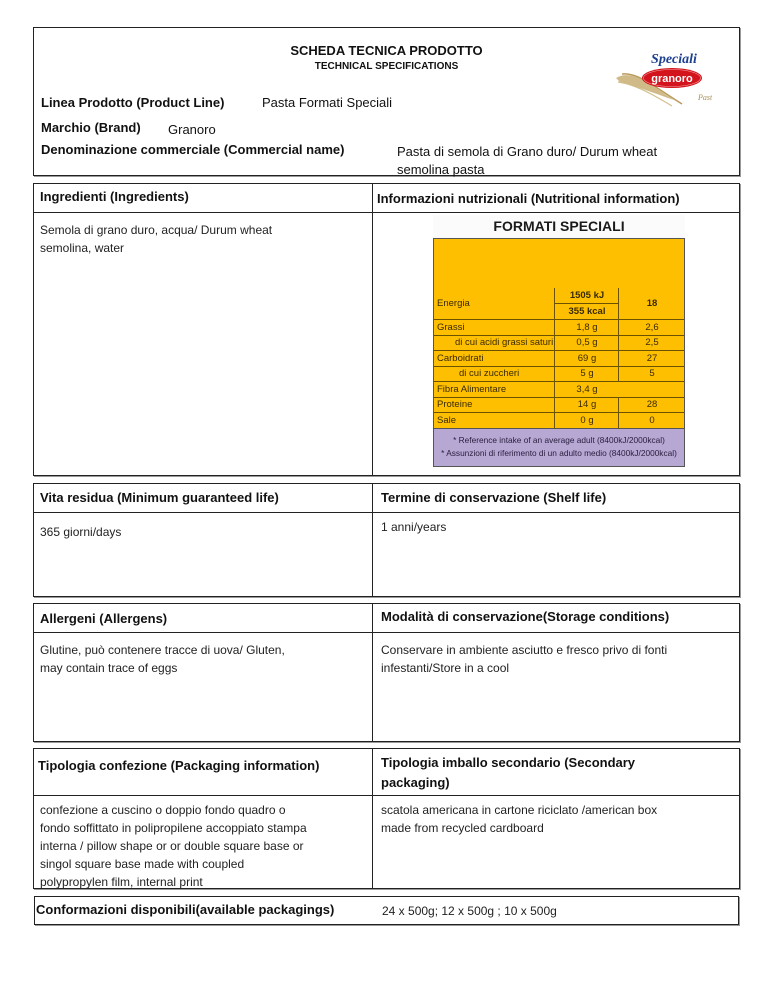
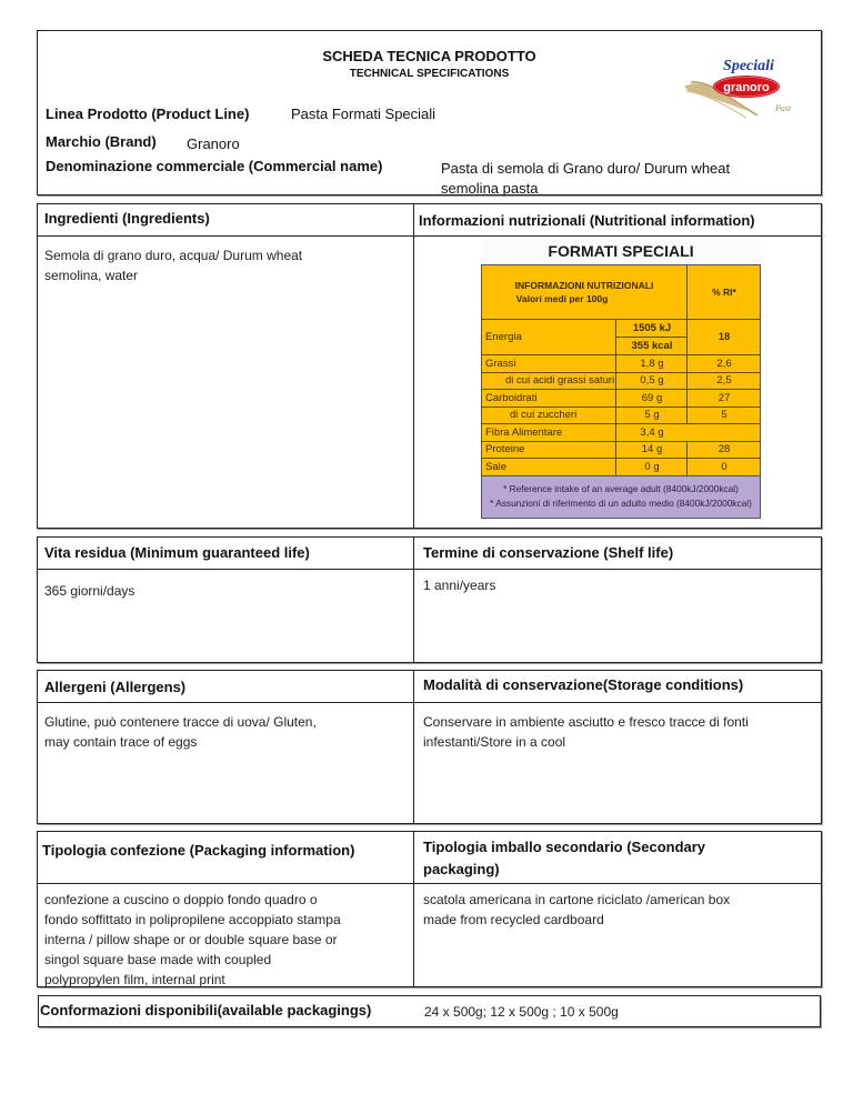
  SCHEDA TECNICA PRODOTTO
  TECHNICAL SPECIFICATIONS
  Linea Prodotto (Product Line)
  Pasta Formati Speciali
  Marchio (Brand)
  Granoro
  Denominazione commerciale (Commercial name)
  Pasta di semola di Grano duro/ Durum wheat
  semolina pasta
  Past
  granoro
  Speciali
  Ingredienti (Ingredients)
  Informazioni nutrizionali (Nutritional information)
  Semola di grano duro, acqua/ Durum wheat
  semolina, water
  FORMATI SPECIALI
+ INFORMAZIONI NUTRIZIONALI
+ Valori medi per 100g
+ % RI*
  Energia
  1505 kJ
  355 kcal
  18
  Grassi
  1,8 g
  2,6
  di cui acidi grassi saturi
  0,5 g
  2,5
  Carboidrati
  69 g
  27
  di cui zuccheri
  5 g
  5
  Fibra Alimentare
  3,4 g
  Proteine
  14 g
  28
  Sale
  0 g
  0
  * Reference intake of an average adult (8400kJ/2000kcal)
  * Assunzioni di riferimento di un adulto medio (8400kJ/2000kcal)
  Vita residua (Minimum guaranteed life)
  Termine di conservazione (Shelf life)
  365 giorni/days
  1 anni/years
  Allergeni (Allergens)
  Modalità di conservazione(Storage conditions)
  Glutine, può contenere tracce di uova/ Gluten,
  may contain trace of eggs
- Conservare in ambiente asciutto e fresco privo di fonti
+ Conservare in ambiente asciutto e fresco tracce di fonti
  infestanti/Store in a cool
  Tipologia confezione (Packaging information)
  Tipologia imballo secondario (Secondary
  packaging)
  confezione a cuscino o doppio fondo quadro o
  fondo soffittato in polipropilene accoppiato stampa
  interna / pillow shape or or double square base or
  singol square base made with coupled
  polypropylen film, internal print
  scatola americana in cartone riciclato /american box
  made from recycled cardboard
  Conformazioni disponibili(available packagings)
  24 x 500g; 12 x 500g ; 10 x 500g
